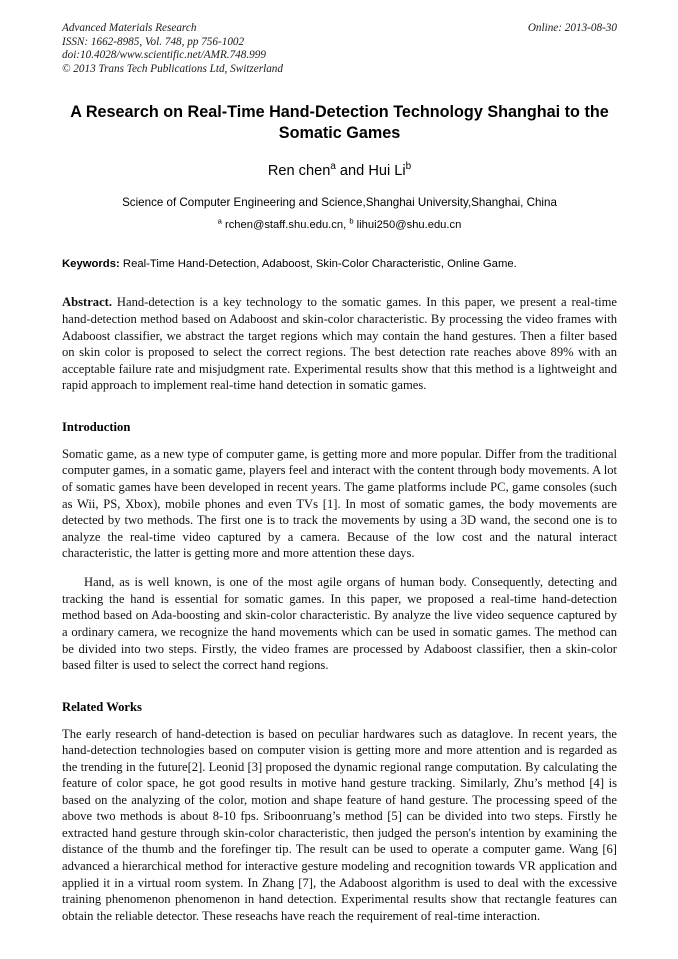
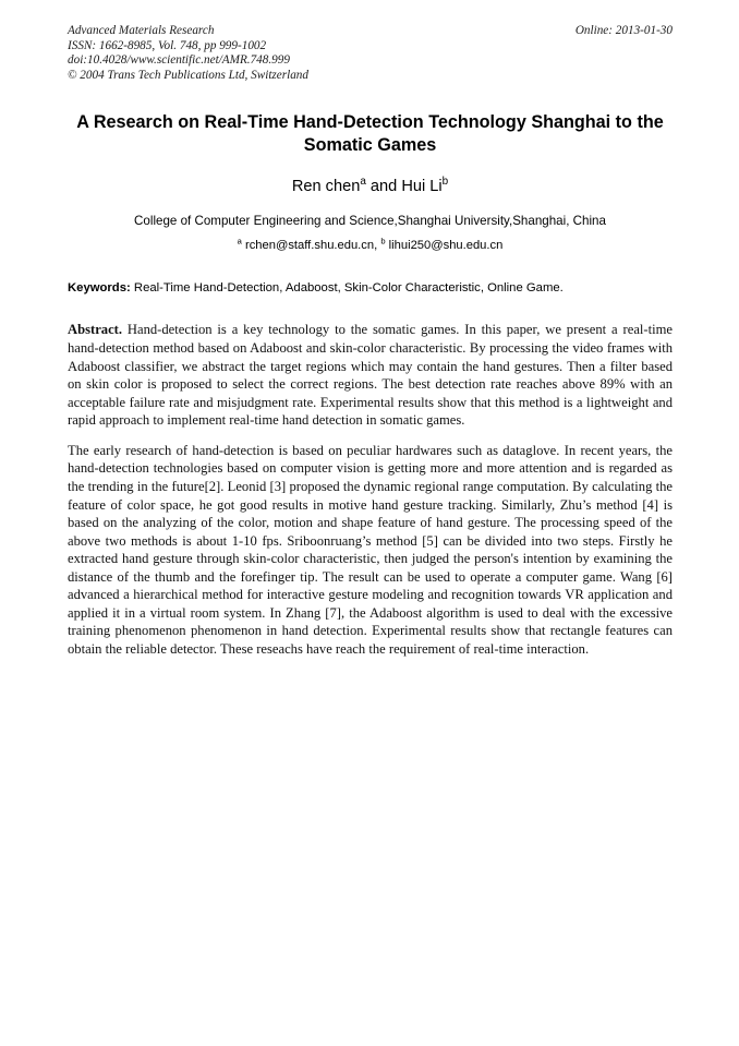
  Advanced Materials Research
- ISSN: 1662-8985, Vol. 748, pp 756-1002
+ ISSN: 1662-8985, Vol. 748, pp 999-1002
  doi:10.4028/www.scientific.net/AMR.748.999
- © 2013 Trans Tech Publications Ltd, Switzerland
+ © 2004 Trans Tech Publications Ltd, Switzerland
- Online: 2013-08-30
+ Online: 2013-01-30
  A Research on Real-Time Hand-Detection Technology Shanghai to the Somatic Games
  Ren chena and Hui Lib
- Science of Computer Engineering and Science,Shanghai University,Shanghai, China
+ College of Computer Engineering and Science,Shanghai University,Shanghai, China
  a rchen@staff.shu.edu.cn, b lihui250@shu.edu.cn
  Keywords: Real-Time Hand-Detection, Adaboost, Skin-Color Characteristic, Online Game.
  Abstract. Hand-detection is a key technology to the somatic games. In this paper, we present a real-time hand-detection method based on Adaboost and skin-color characteristic. By processing the video frames with Adaboost classifier, we abstract the target regions which may contain the hand gestures. Then a filter based on skin color is proposed to select the correct regions. The best detection rate reaches above 89% with an acceptable failure rate and misjudgment rate. Experimental results show that this method is a lightweight and rapid approach to implement real-time hand detection in somatic games.
- Introduction
- Somatic game, as a new type of computer game, is getting more and more popular. Differ from the traditional computer games, in a somatic game, players feel and interact with the content through body movements. A lot of somatic games have been developed in recent years. The game platforms include PC, game consoles (such as Wii, PS, Xbox), mobile phones and even TVs [1]. In most of somatic games, the body movements are detected by two methods. The first one is to track the movements by using a 3D wand, the second one is to analyze the real-time video captured by a camera. Because of the low cost and the natural interact characteristic, the latter is getting more and more attention these days.
- Hand, as is well known, is one of the most agile organs of human body. Consequently, detecting and tracking the hand is essential for somatic games. In this paper, we proposed a real-time hand-detection method based on Ada-boosting and skin-color characteristic. By analyze the live video sequence captured by a ordinary camera, we recognize the hand movements which can be used in somatic games. The method can be divided into two steps. Firstly, the video frames are processed by Adaboost classifier, then a skin-color based filter is used to select the correct hand regions.
- Related Works
- The early research of hand-detection is based on peculiar hardwares such as dataglove. In recent years, the hand-detection technologies based on computer vision is getting more and more attention and is regarded as the trending in the future[2]. Leonid [3] proposed the dynamic regional range computation. By calculating the feature of color space, he got good results in motive hand gesture tracking. Similarly, Zhu’s method [4] is based on the analyzing of the color, motion and shape feature of hand gesture. The processing speed of the above two methods is about 8-10 fps. Sriboonruang’s method [5] can be divided into two steps. Firstly he extracted hand gesture through skin-color characteristic, then judged the person's intention by examining the distance of the thumb and the forefinger tip. The result can be used to operate a computer game. Wang [6] advanced a hierarchical method for interactive gesture modeling and recognition towards VR application and applied it in a virtual room system. In Zhang [7], the Adaboost algorithm is used to deal with the excessive training phenomenon phenomenon in hand detection. Experimental results show that rectangle features can obtain the reliable detector. These reseachs have reach the requirement of real-time interaction.
+ The early research of hand-detection is based on peculiar hardwares such as dataglove. In recent years, the hand-detection technologies based on computer vision is getting more and more attention and is regarded as the trending in the future[2]. Leonid [3] proposed the dynamic regional range computation. By calculating the feature of color space, he got good results in motive hand gesture tracking. Similarly, Zhu’s method [4] is based on the analyzing of the color, motion and shape feature of hand gesture. The processing speed of the above two methods is about 1-10 fps. Sriboonruang’s method [5] can be divided into two steps. Firstly he extracted hand gesture through skin-color characteristic, then judged the person's intention by examining the distance of the thumb and the forefinger tip. The result can be used to operate a computer game. Wang [6] advanced a hierarchical method for interactive gesture modeling and recognition towards VR application and applied it in a virtual room system. In Zhang [7], the Adaboost algorithm is used to deal with the excessive training phenomenon phenomenon in hand detection. Experimental results show that rectangle features can obtain the reliable detector. These reseachs have reach the requirement of real-time interaction.
